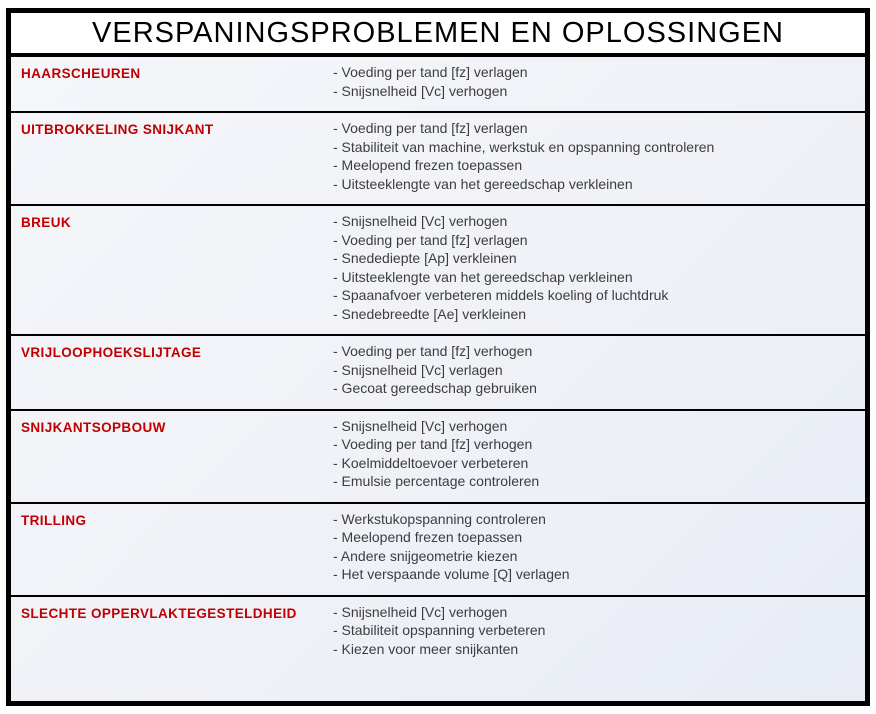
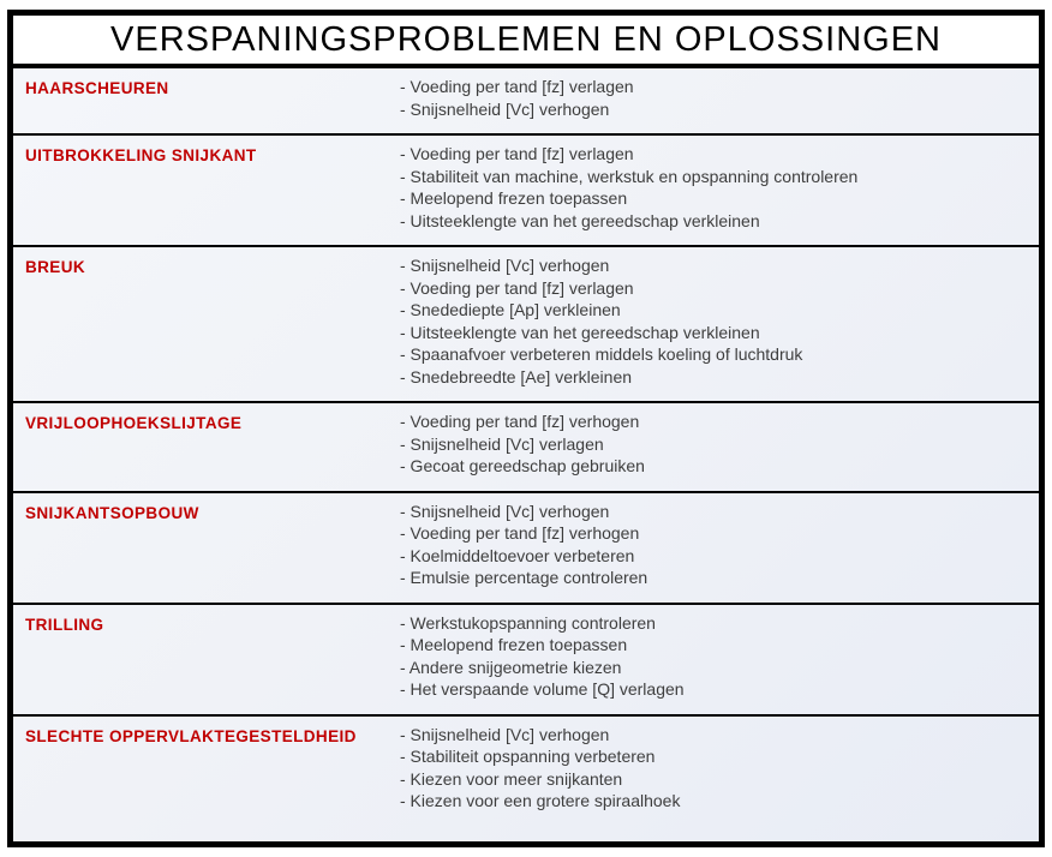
  VERSPANINGSPROBLEMEN EN OPLOSSINGEN
  HAARSCHEUREN
  - Voeding per tand [fz] verlagen
  - Snijsnelheid [Vc] verhogen
  UITBROKKELING SNIJKANT
  - Voeding per tand [fz] verlagen
  - Stabiliteit van machine, werkstuk en opspanning controleren
  - Meelopend frezen toepassen
  - Uitsteeklengte van het gereedschap verkleinen
  BREUK
  - Snijsnelheid [Vc] verhogen
  - Voeding per tand [fz] verlagen
  - Snedediepte [Ap] verkleinen
  - Uitsteeklengte van het gereedschap verkleinen
  - Spaanafvoer verbeteren middels koeling of luchtdruk
  - Snedebreedte [Ae] verkleinen
  VRIJLOOPHOEKSLIJTAGE
  - Voeding per tand [fz] verhogen
  - Snijsnelheid [Vc] verlagen
  - Gecoat gereedschap gebruiken
  SNIJKANTSOPBOUW
  - Snijsnelheid [Vc] verhogen
  - Voeding per tand [fz] verhogen
  - Koelmiddeltoevoer verbeteren
  - Emulsie percentage controleren
  TRILLING
  - Werkstukopspanning controleren
  - Meelopend frezen toepassen
  - Andere snijgeometrie kiezen
  - Het verspaande volume [Q] verlagen
  SLECHTE OPPERVLAKTEGESTELDHEID
  - Snijsnelheid [Vc] verhogen
  - Stabiliteit opspanning verbeteren
  - Kiezen voor meer snijkanten
+ - Kiezen voor een grotere spiraalhoek
